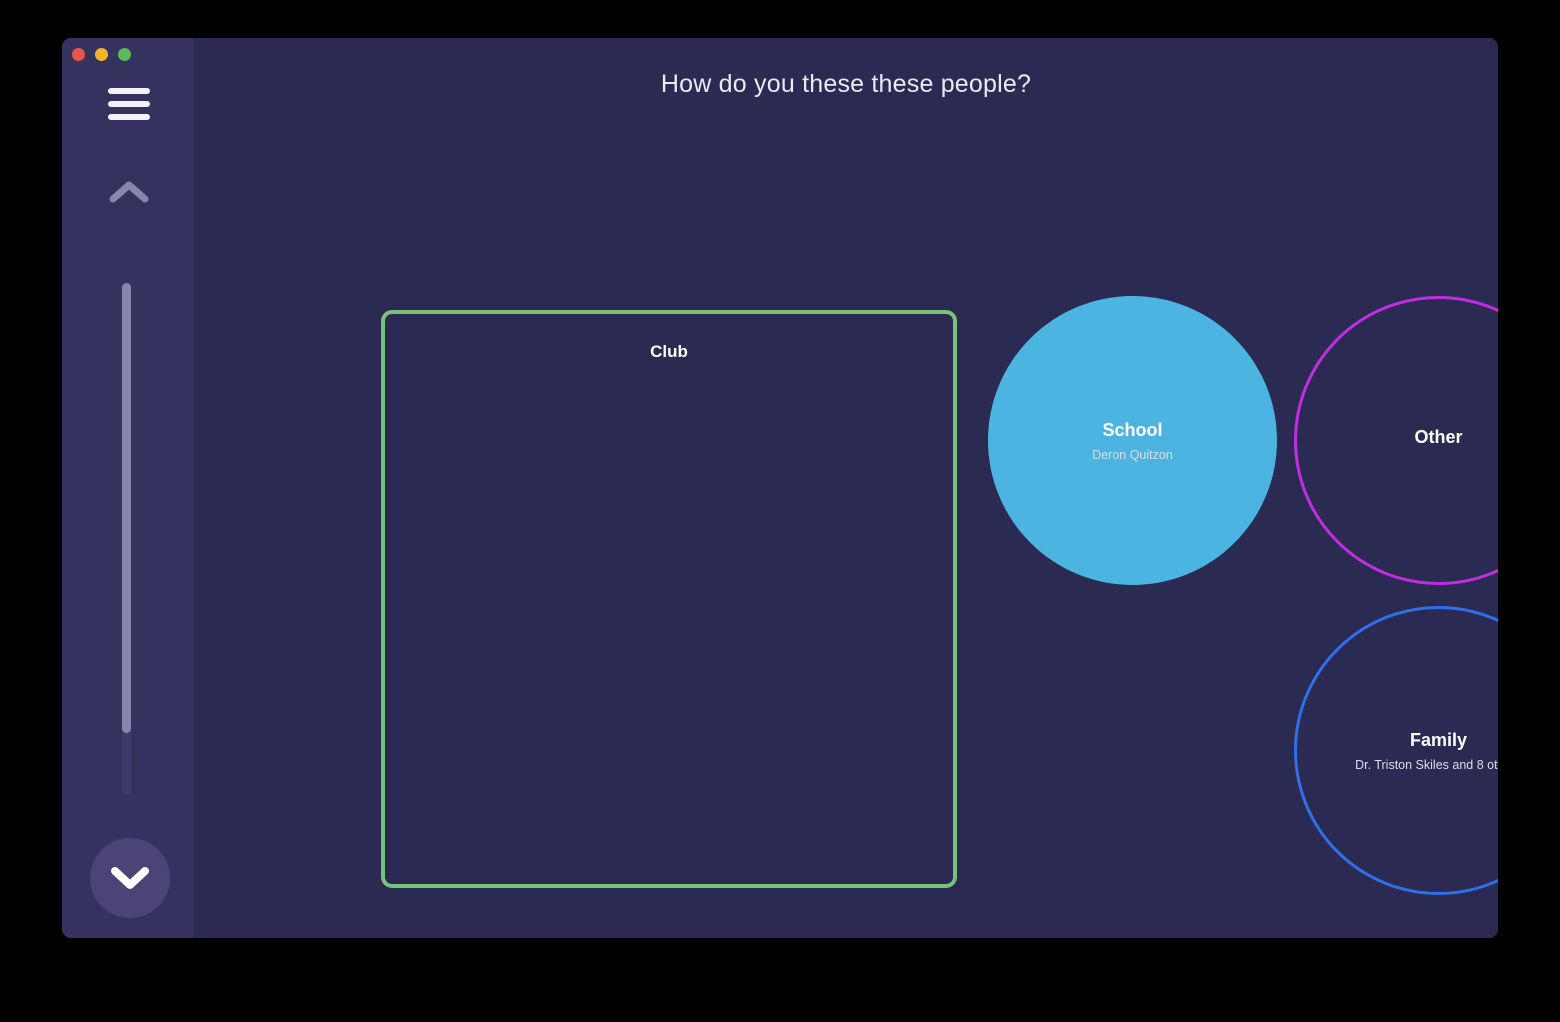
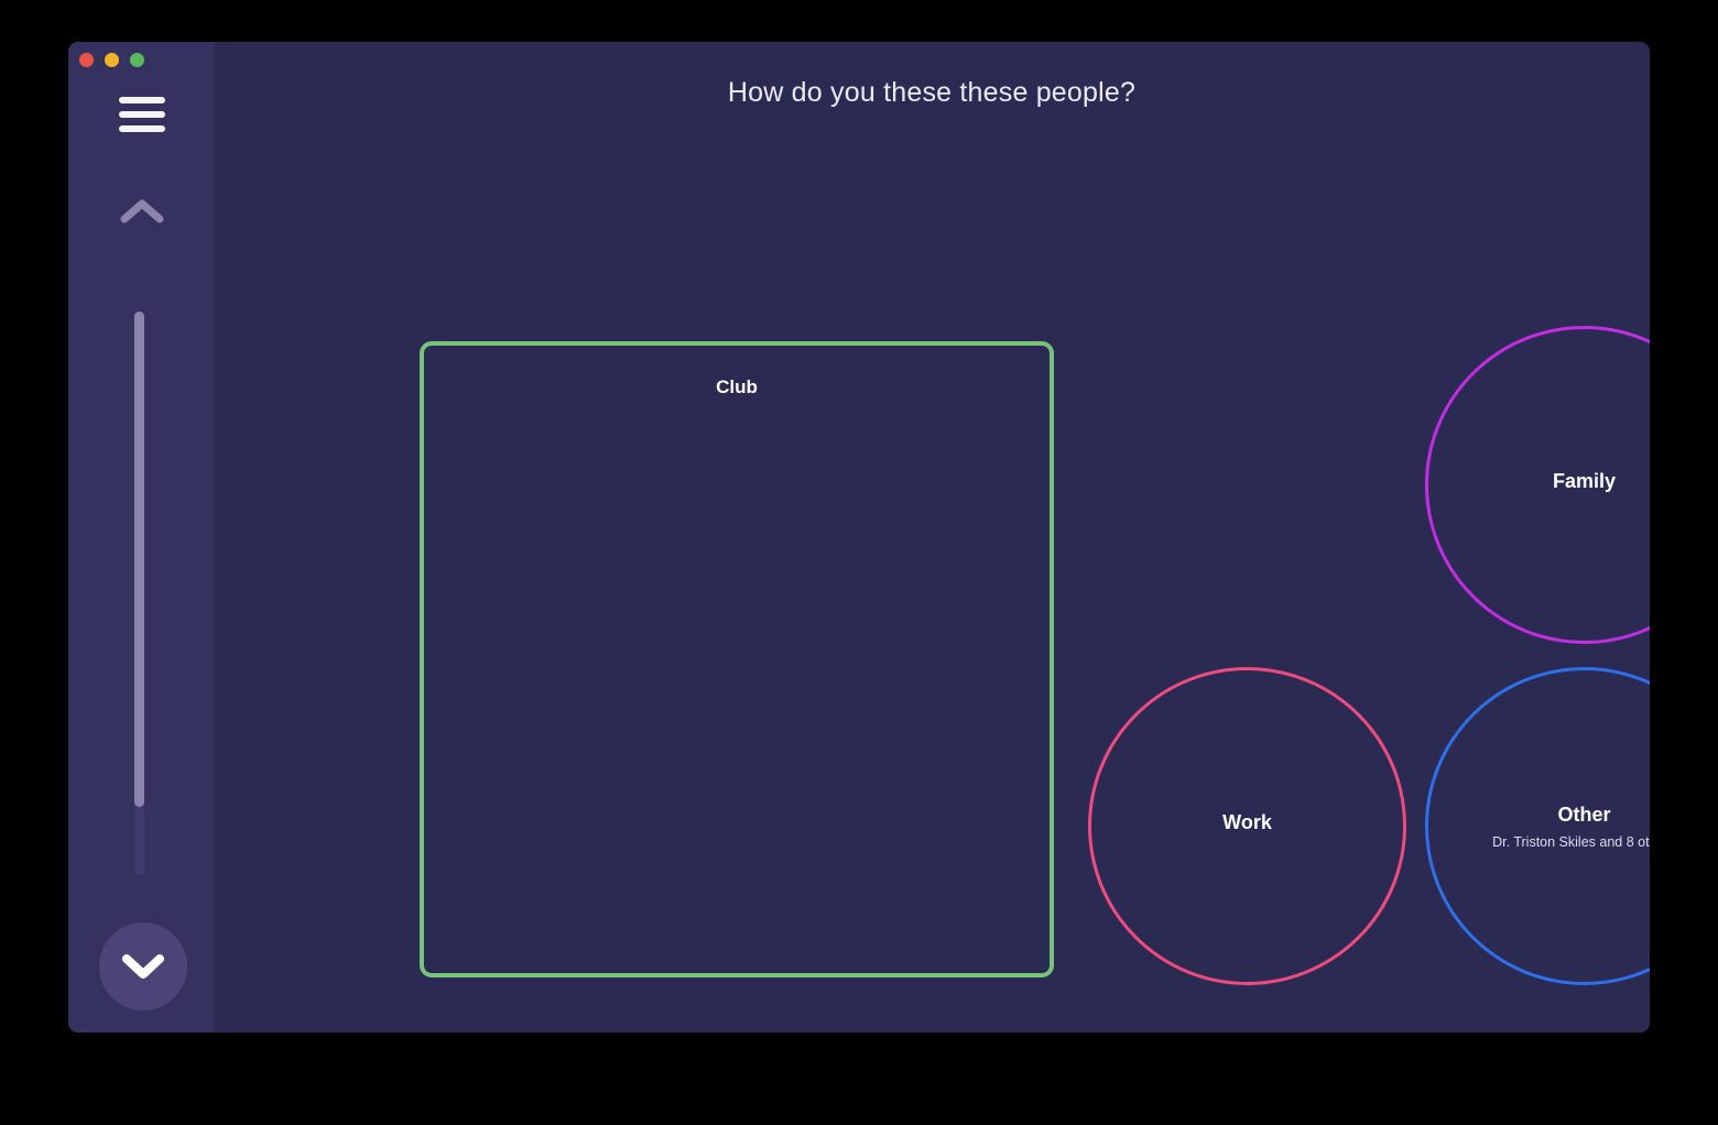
  How do you these these people?
  Club
- School
- Deron Quitzon
- Other
+ Family
+ Work
- Family
+ Other
  Dr. Triston Skiles and 8 ot
